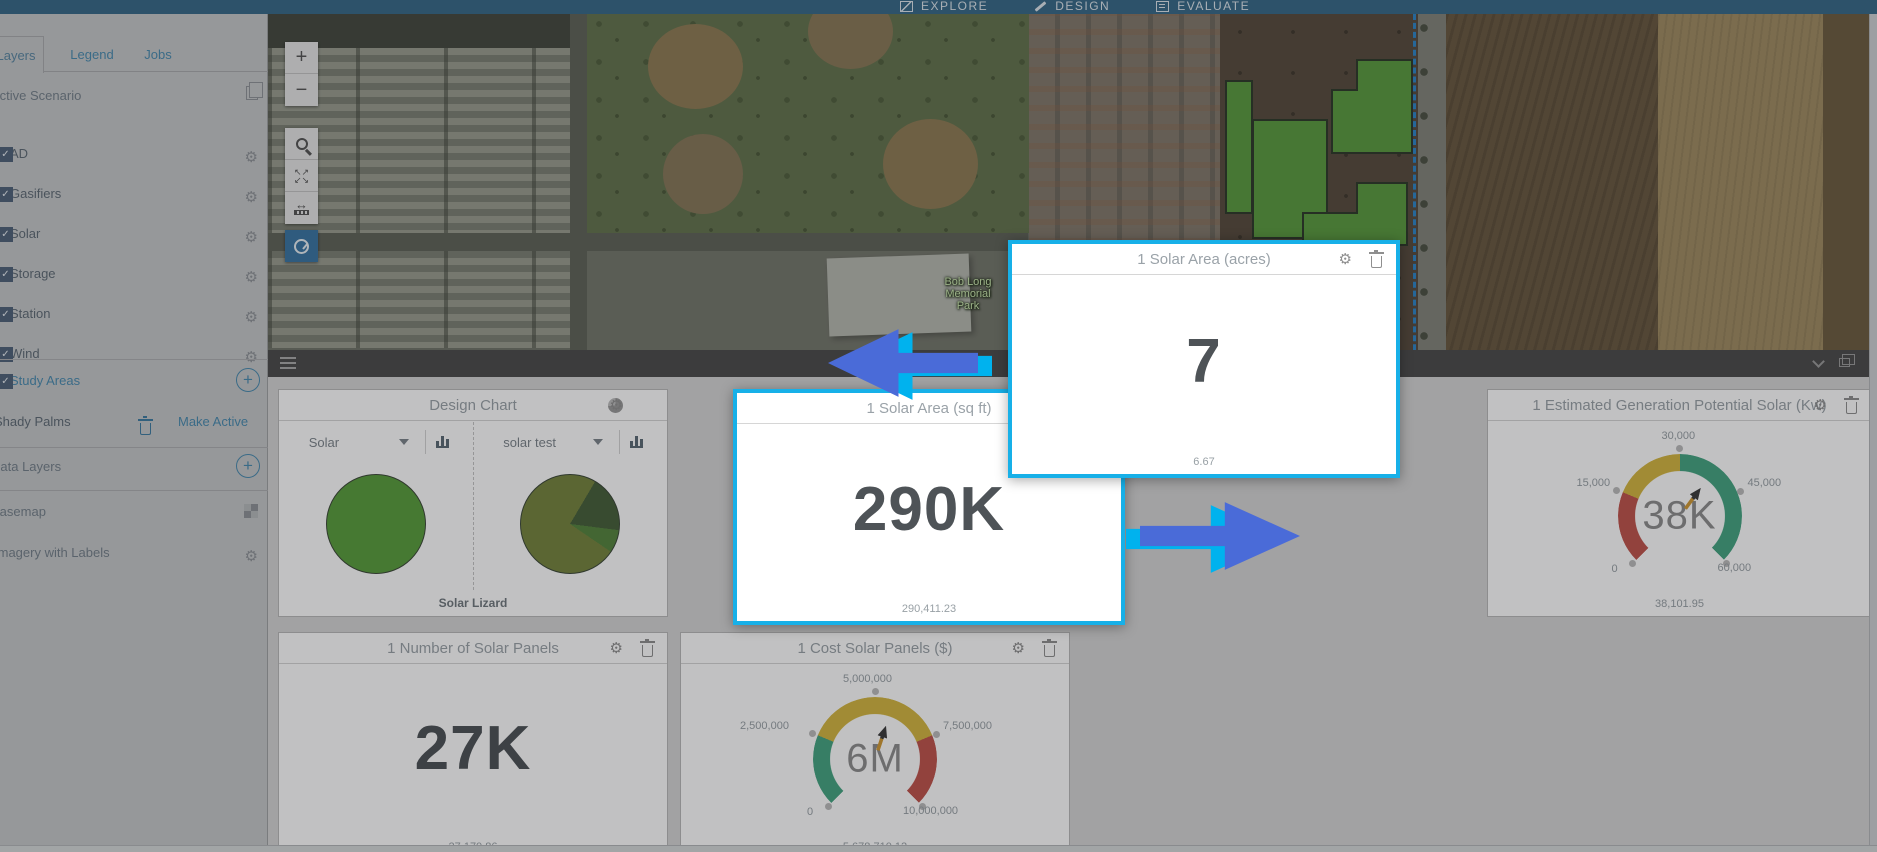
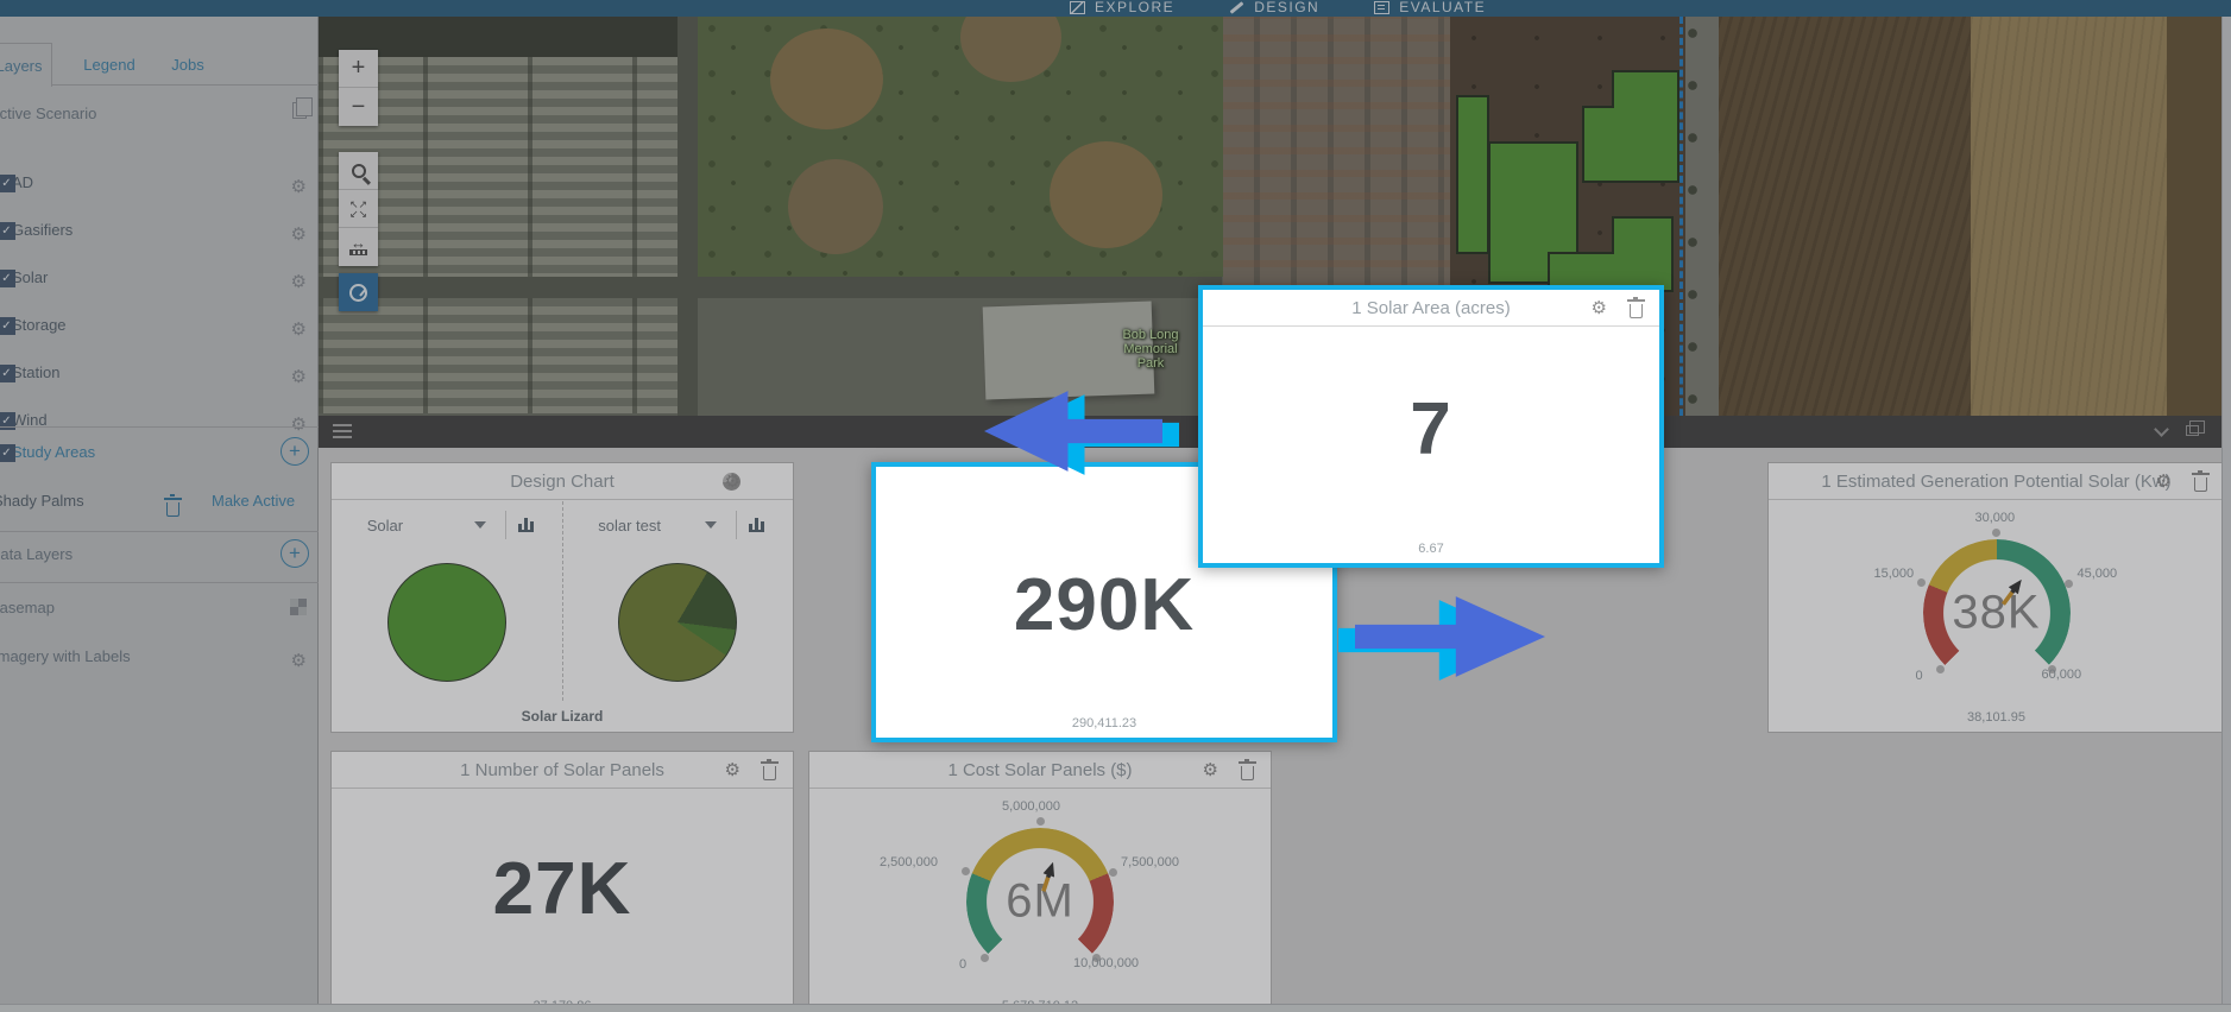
  Bob Long
  Memorial
  Park
  +
  −
  ↖↗
  ↙↘
  ↔
  EXPLORE
  DESIGN
  EVALUATE
  Layers
  Legend
  Jobs
  ctive Scenario
  ✓
  AD
  ⚙
  ✓
  Gasifiers
  ⚙
  ✓
  Solar
  ⚙
  ✓
  Storage
  ⚙
  ✓
  Station
  ⚙
  ✓
  Wind
  ⚙
  ✓
  Study Areas
  +
  hady Palms
  Make Active
  ata Layers
  +
  asemap
  magery with Labels
  ⚙
  Design Chart
  ⚙
  Solar
  solar test
  Solar Lizard
- 1 Solar Area (sq ft)
  290K
  290,411.23
  1 Estimated Generation Potential Solar (Kw)
  ⚙
  38K
  0
  15,000
  30,000
  45,000
  60,000
  38,101.95
  1 Number of Solar Panels
  ⚙
  27K
  1 Cost Solar Panels ($)
  ⚙
  6M
  0
  2,500,000
  5,000,000
  7,500,000
  10,000,000
  1 Solar Area (acres)
  ⚙
  7
  6.67
